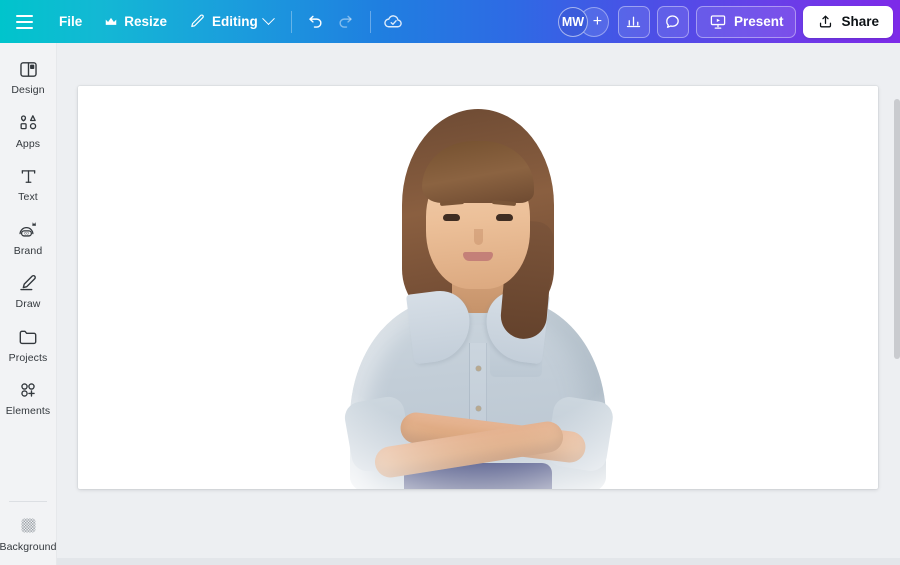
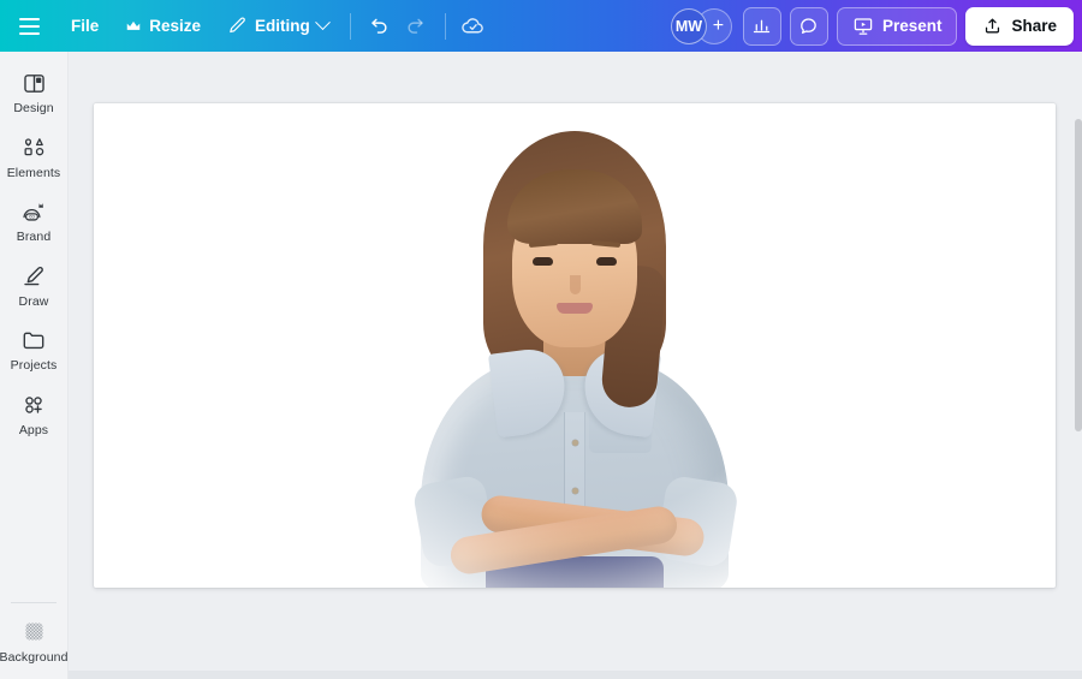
  File
  Resize
  Editing
  MW
  +
  Present
  Share
  Design
- Apps
+ Elements
- Text
  Brand
  Draw
  Projects
- Elements
+ Apps
  Background
